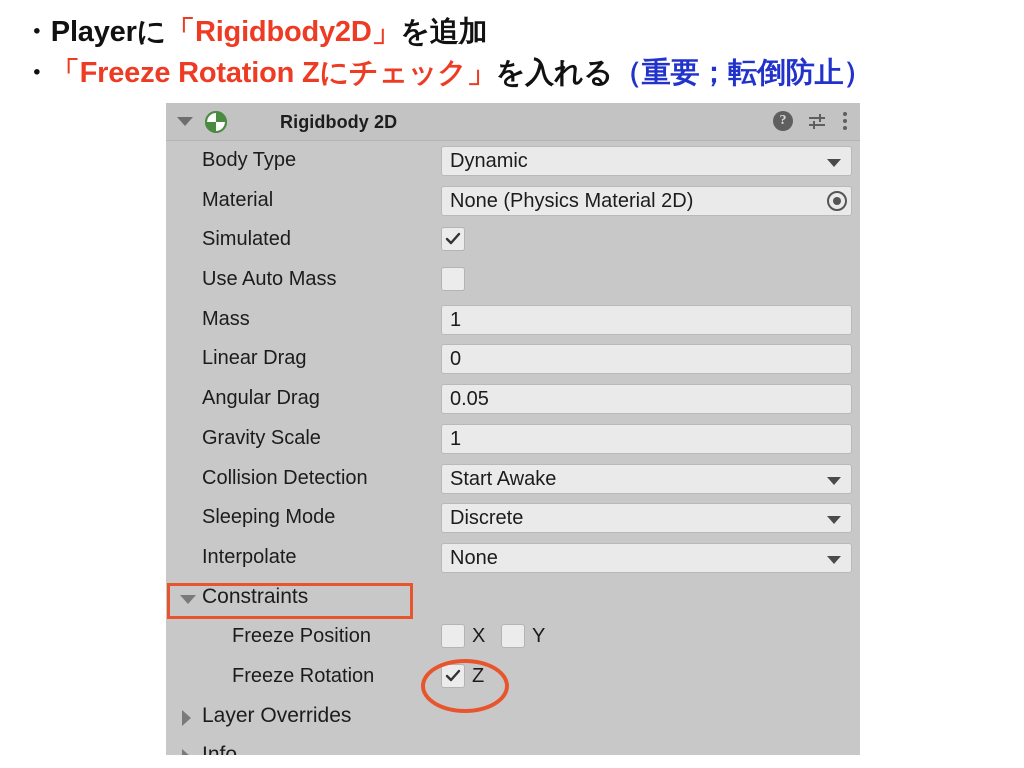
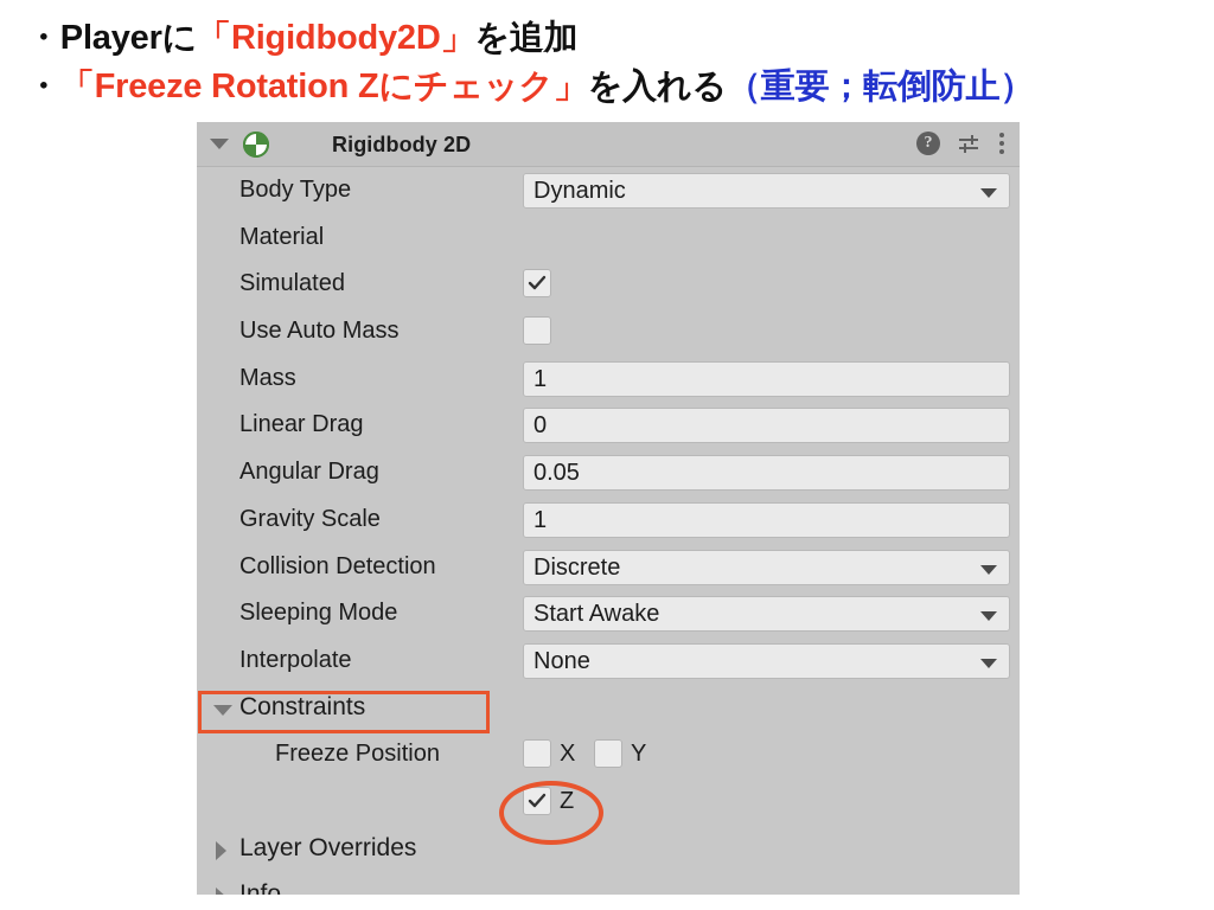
  ・Playerに「Rigidbody2D」を追加
  ・「Freeze Rotation Zにチェック」を入れる（重要；転倒防止）
  Rigidbody 2D
  ?
  Body Type
  Dynamic
  Material
- None (Physics Material 2D)
  Simulated
  Use Auto Mass
  Mass
  1
  Linear Drag
  0
  Angular Drag
  0.05
  Gravity Scale
  1
  Collision Detection
- Start Awake
+ Discrete
  Sleeping Mode
- Discrete
+ Start Awake
  Interpolate
  None
  Constraints
  Freeze Position
  X
  Y
- Freeze Rotation
  Z
  Layer Overrides
  Info
